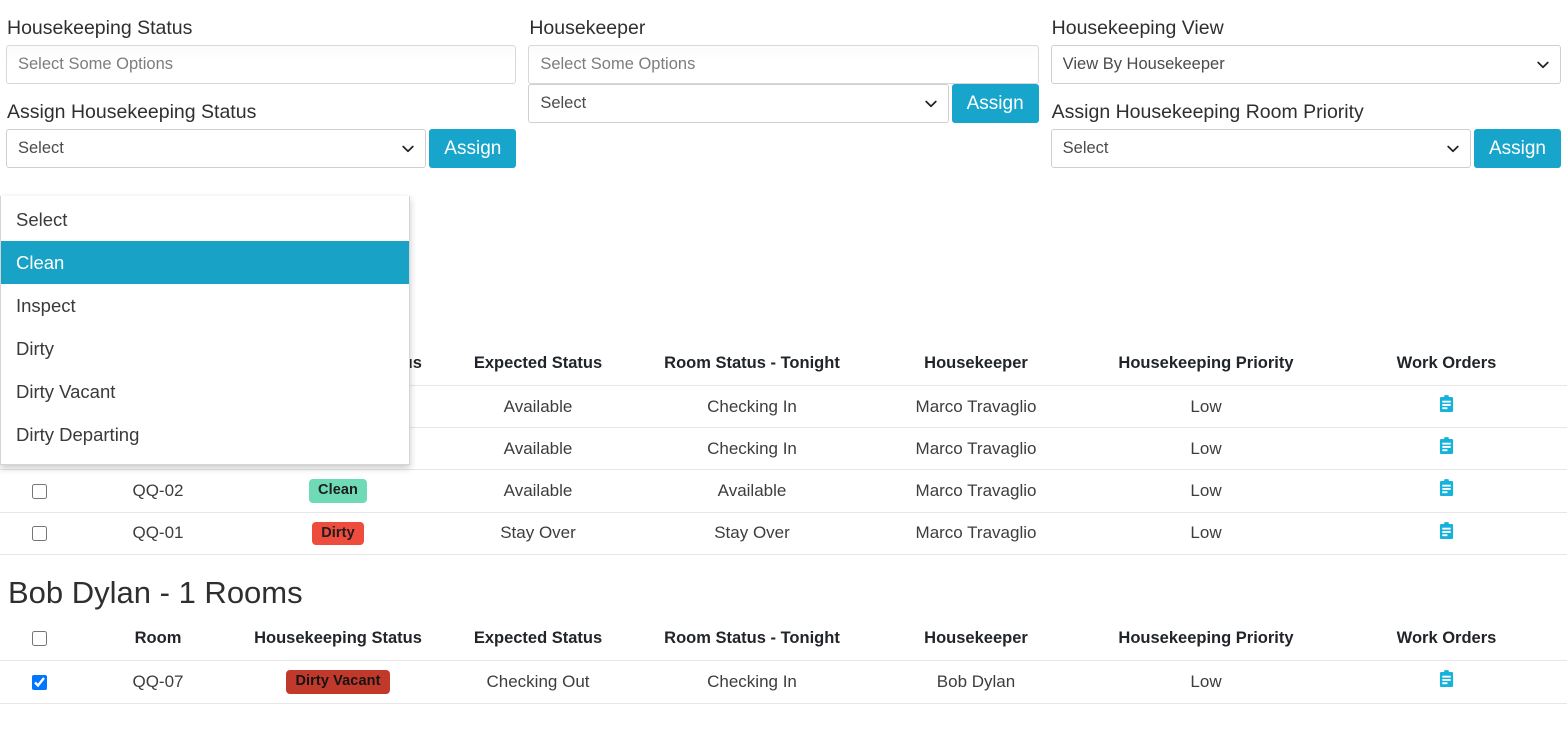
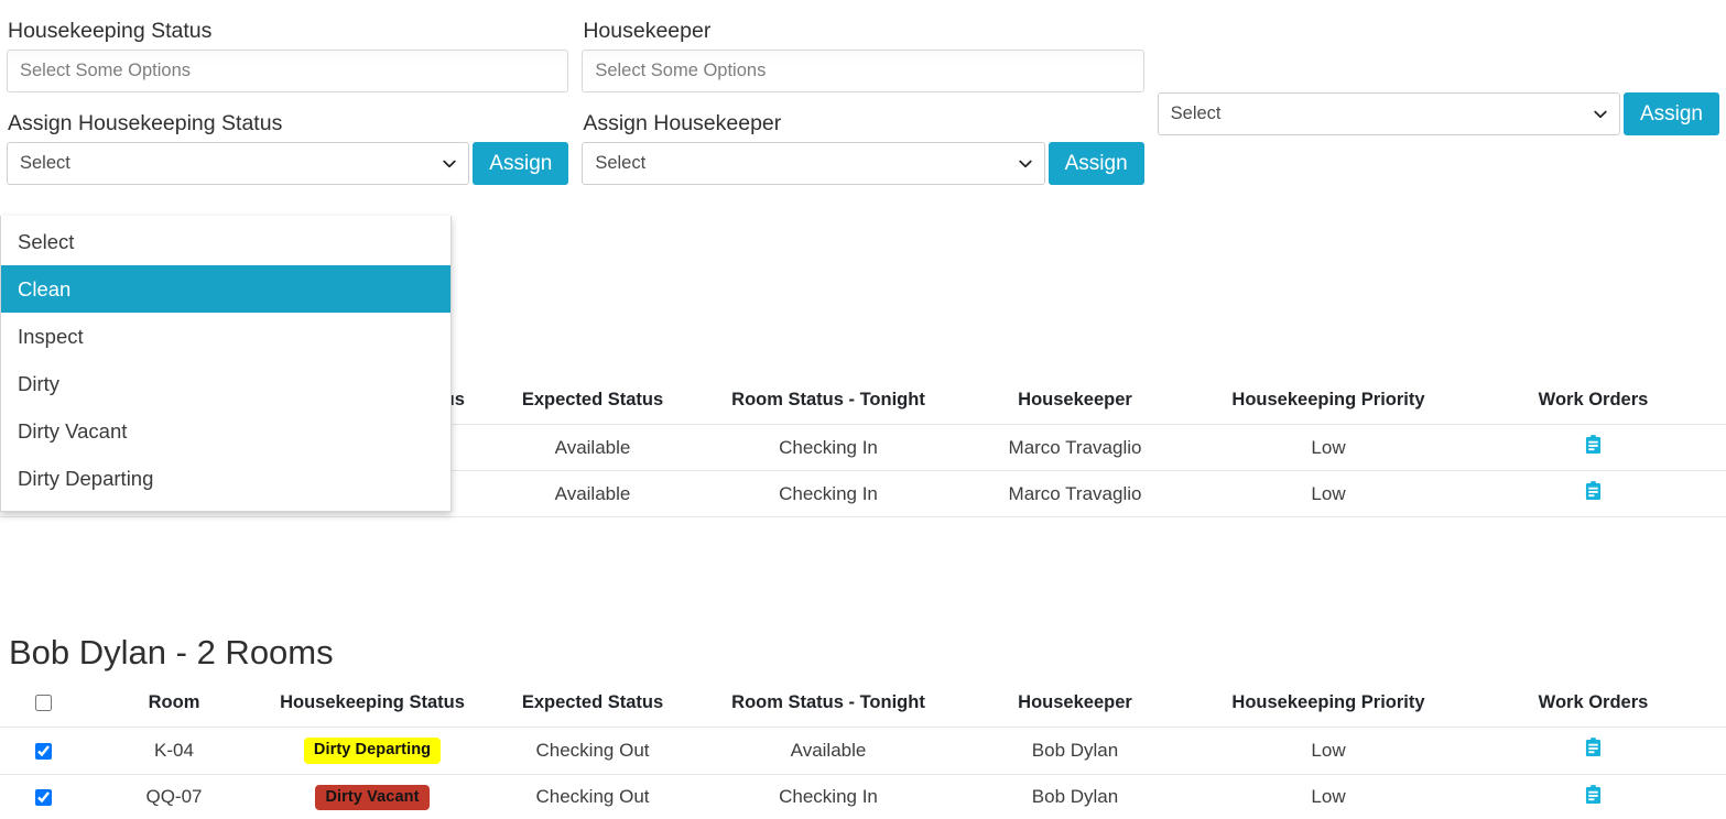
  Housekeeping Status
  Select Some Options
  Housekeeper
  Select Some Options
- Housekeeping View
- View By Housekeeper
  Assign Housekeeping Status
  Select
  Assign
+ Assign Housekeeper
  Select
  Assign
- Assign Housekeeping Room Priority
  Select
  Assign
  		s	Expected Status	Room Status - Tonight	Housekeeper	Housekeeping Priority	Work Orders
  			Available	Checking In	Marco Travaglio	Low
  			Available	Checking In	Marco Travaglio	Low
- 	QQ-02	Clean	Available	Available	Marco Travaglio	Low
- 	QQ-01	Dirty	Stay Over	Stay Over	Marco Travaglio	Low
- Bob Dylan - 1 Rooms
+ Bob Dylan - 2 Rooms
  	Room	Housekeeping Status	Expected Status	Room Status - Tonight	Housekeeper	Housekeeping Priority	Work Orders
+ 	K-04	Dirty Departing	Checking Out	Available	Bob Dylan	Low
  	QQ-07	Dirty Vacant	Checking Out	Checking In	Bob Dylan	Low
  Select
  Clean
  Inspect
  Dirty
  Dirty Vacant
  Dirty Departing
